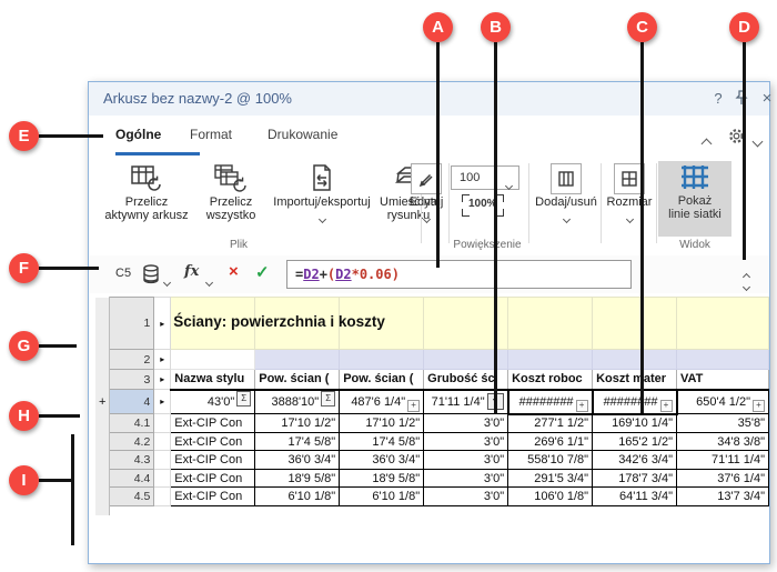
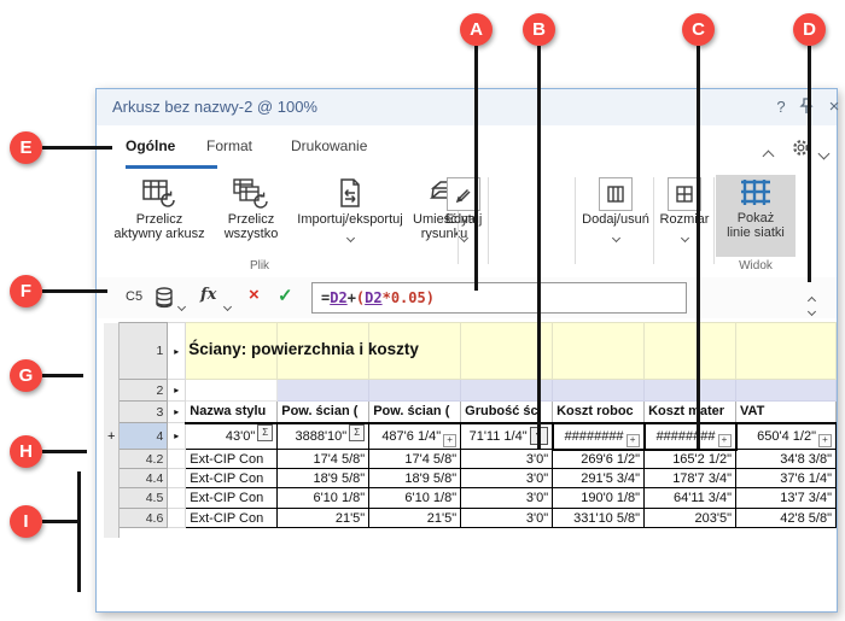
  Arkusz bez nazwy-2 @ 100%
  ?
  ×
  Ogólne
  Format
  Drukowanie
  Przelicz
  aktywny arkusz
  Przelicz
  wszystko
  Importuj/eksportuj
  Umieść na
  rysunu
  Plik
  Edytj
- 100
- 100%
- Powiększenie
  Dodaj/usuń
  Rozmar
  Pokaż
  linie siatki
  Widok
  C5
  fx
  ×
  ✓
- =D2+(D2*0.06)
+ =D2+(D2*0.05)
  	1	▸	Ściany: powierzchnia i koszty
  	2	▸
  	3	▸	Nazwa stylu	Pow. ścian (	Pow. ścian (	Grubość śc	Koszt roboc	Koszt mater	VAT
  +	4	▸	43'0" Σ	3888'10" Σ	487'6 1/4" +	71'11 1/4"	######## +	####### +	650'4 1/2" +
- 	4.1		Ext-CIP Con	17'10 1/2"	17'10 1/2"	3'0"	277'1 1/2"	169'10 1/4"	35'8"
- 	4.2		Ext-CIP Con	17'4 5/8"	17'4 5/8"	3'0"	269'6 1/1"	165'2 1/2"	34'8 3/8"
+ 	4.2		Ext-CIP Con	17'4 5/8"	17'4 5/8"	3'0"	269'6 1/2"	165'2 1/2"	34'8 3/8"
- 	4.3		Ext-CIP Con	36'0 3/4"	36'0 3/4"	3'0"	558'10 7/8"	342'6 3/4"	71'11 1/4"
  	4.4		Ext-CIP Con	18'9 5/8"	18'9 5/8"	3'0"	291'5 3/4"	178'7 3/4"	37'6 1/4"
- 	4.5		Ext-CIP Con	6'10 1/8"	6'10 1/8"	3'0"	106'0 1/8"	64'11 3/4"	13'7 3/4"
+ 	4.5		Ext-CIP Con	6'10 1/8"	6'10 1/8"	3'0"	190'0 1/8"	64'11 3/4"	13'7 3/4"
+ 	4.6		Ext-CIP Con	21'5"	21'5"	3'0"	331'10 5/8"	203'5"	42'8 5/8"
  A
  B
  C
  D
  E
  F
  G
  H
  I
